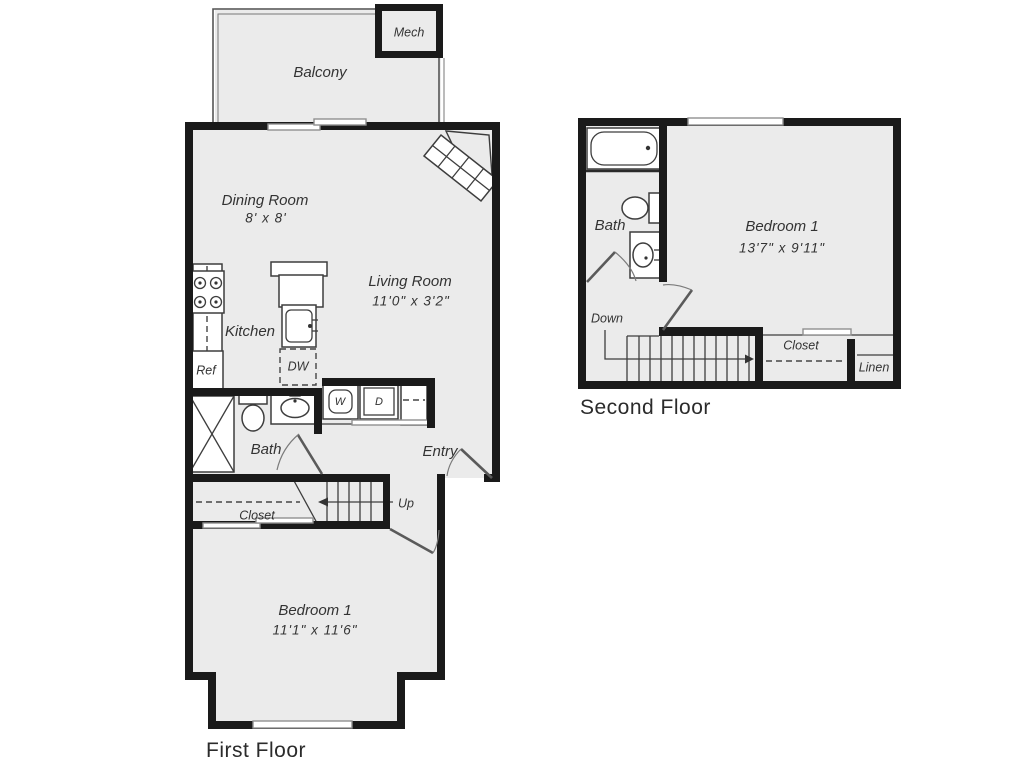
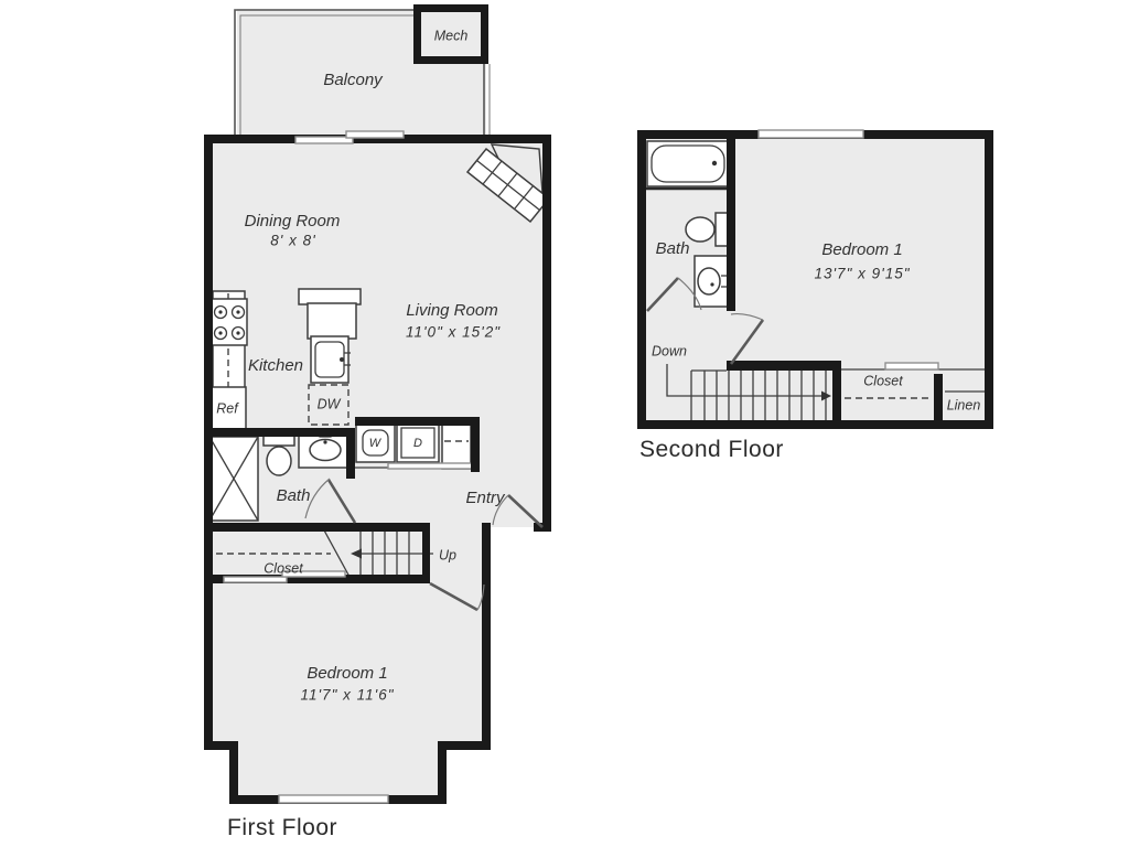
  Balcony
  Mech
  Dining Room
  8' x 8'
  Living Room
- 11'0" x 3'2"
+ 11'0" x 15'2"
  Kitchen
  Ref
  DW
  Bath
  W
  D
  Entry
  Closet
  Up
  Bedroom 1
- 11'1" x 11'6"
+ 11'7" x 11'6"
  First Floor
  Bath
  Bedroom 1
- 13'7" x 9'11"
+ 13'7" x 9'15"
  Down
  Closet
  Linen
  Second Floor
